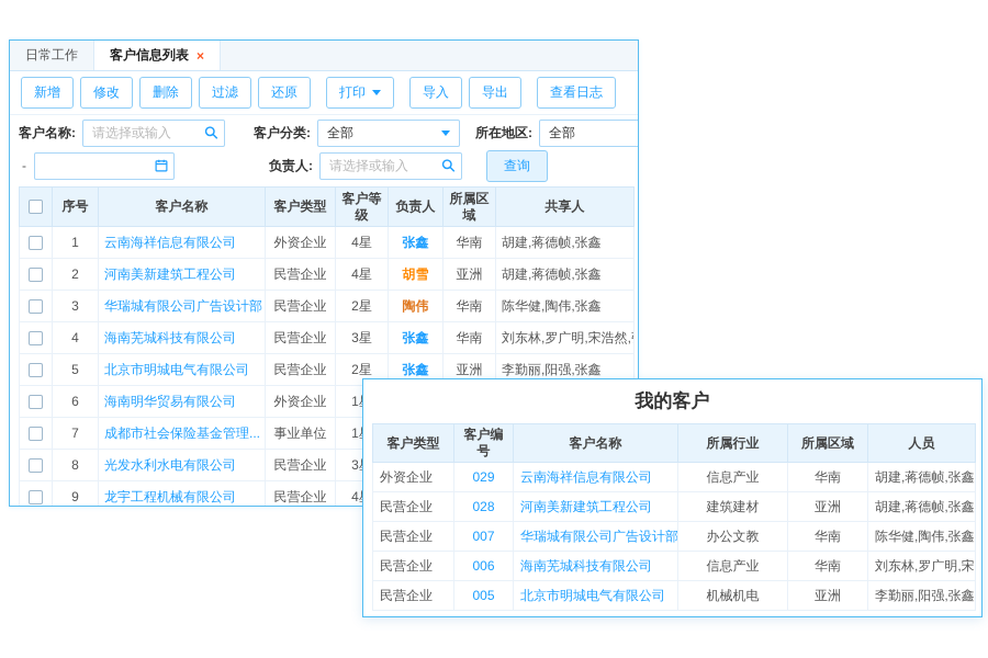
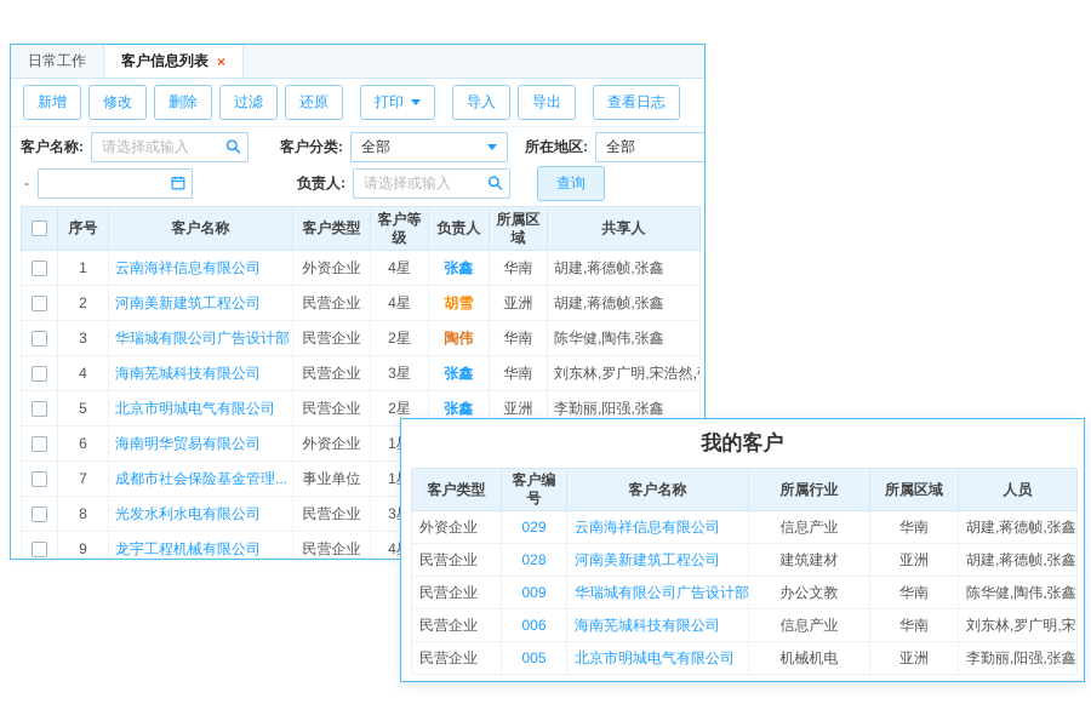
  日常工作
  客户信息列表
  ×
  新增
  修改
  删除
  过滤
  还原
  打印
  导入
  导出
  查看日志
  客户名称:
  请选择或输入
  客户分类:
  全部
  所在地区:
  全部
  -
  负责人:
  请选择或输入
  查询
  	序号	客户名称	客户类型	客户等级	负责人	所属区域	共享人
  	1	云南海祥信息有限公司	外资企业	4星	张鑫	华南	胡建,蒋德帧,张鑫
  	2	河南美新建筑工程公司	民营企业	4星	胡雪	亚洲	胡建,蒋德帧,张鑫
  	3	华瑞城有限公司广告设计部	民营企业	2星	陶伟	华南	陈华健,陶伟,张鑫
  	4	海南芜城科技有限公司	民营企业	3星	张鑫	华南	刘东林,罗广明,宋浩然,
  	5	北京市明城电气有限公司	民营企业	2星	张鑫	亚洲	李勤丽,阳强,张鑫
  	6	海南明华贸易有限公司	外资企业	1
  	7	成都市社会保险基金管理...	事业单位	1
  	8	光发水利水电有限公司	民营企业	3
  	9	龙宇工程机械有限公司	民营企业	4
  我的客户
  客户类型	客户编号	客户名称	所属行业	所属区域	人员
  外资企业	029	云南海祥信息有限公司	信息产业	华南	胡建,蒋德帧,张鑫
  民营企业	028	河南美新建筑工程公司	建筑建材	亚洲	胡建,蒋德帧,张鑫
- 民营企业	007	华瑞城有限公司广告设计部	办公文教	华南	陈华健,陶伟,张鑫
+ 民营企业	009	华瑞城有限公司广告设计部	办公文教	华南	陈华健,陶伟,张鑫
  民营企业	006	海南芜城科技有限公司	信息产业	华南	刘东林,罗广明,宋
  民营企业	005	北京市明城电气有限公司	机械机电	亚洲	李勤丽,阳强,张鑫
